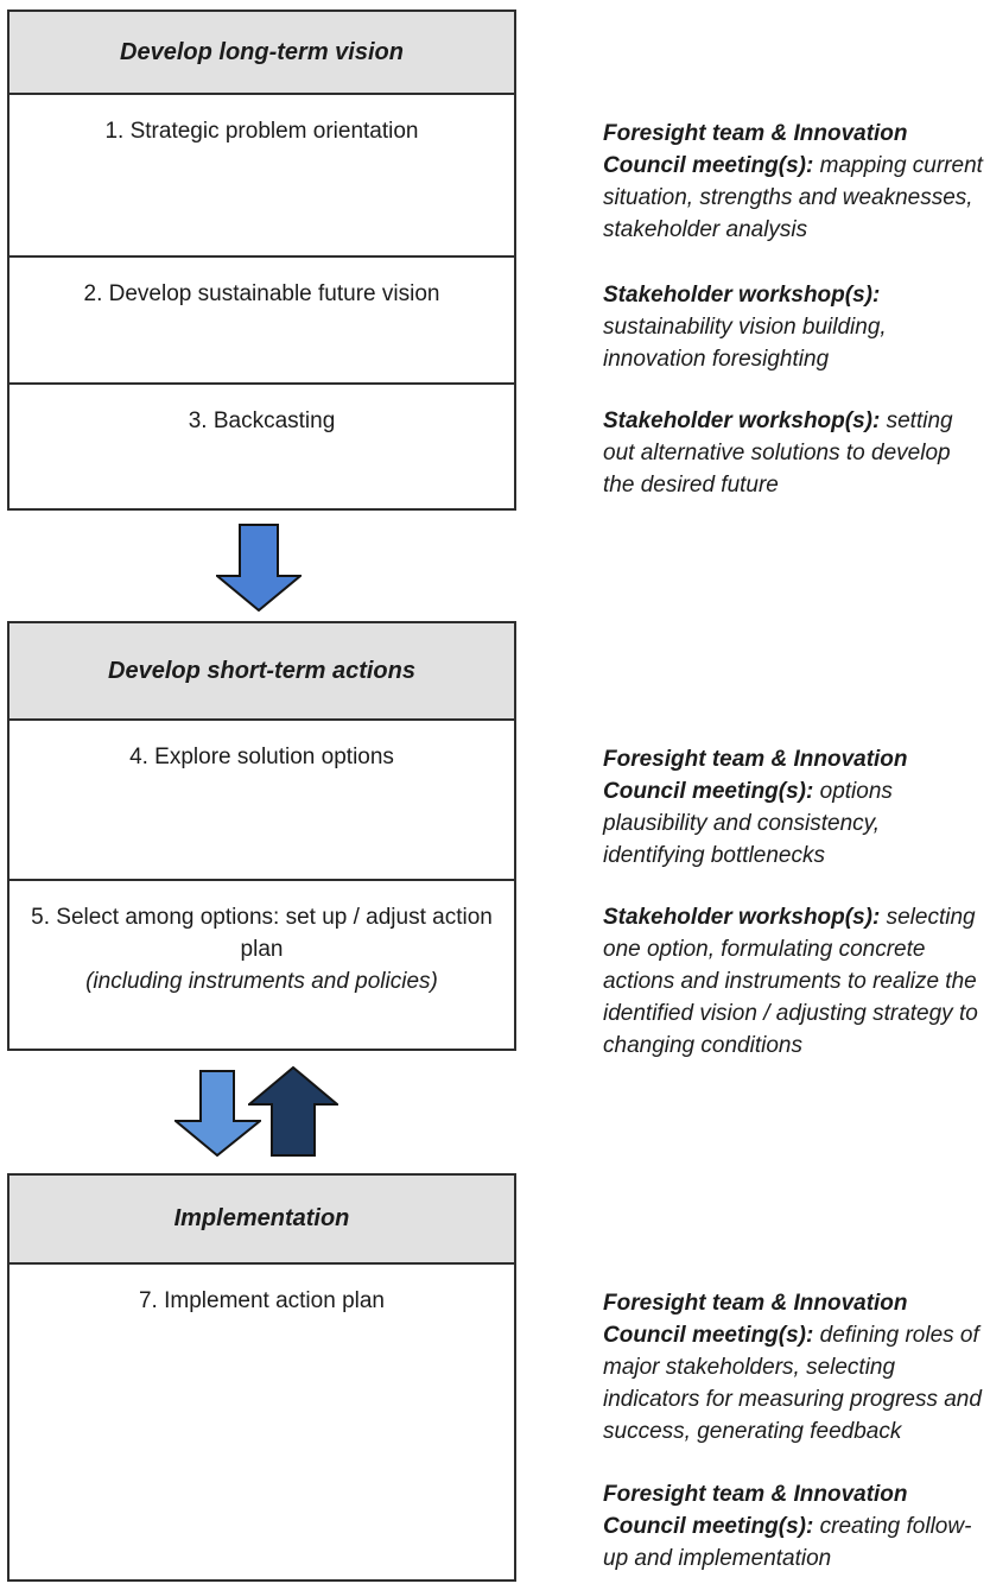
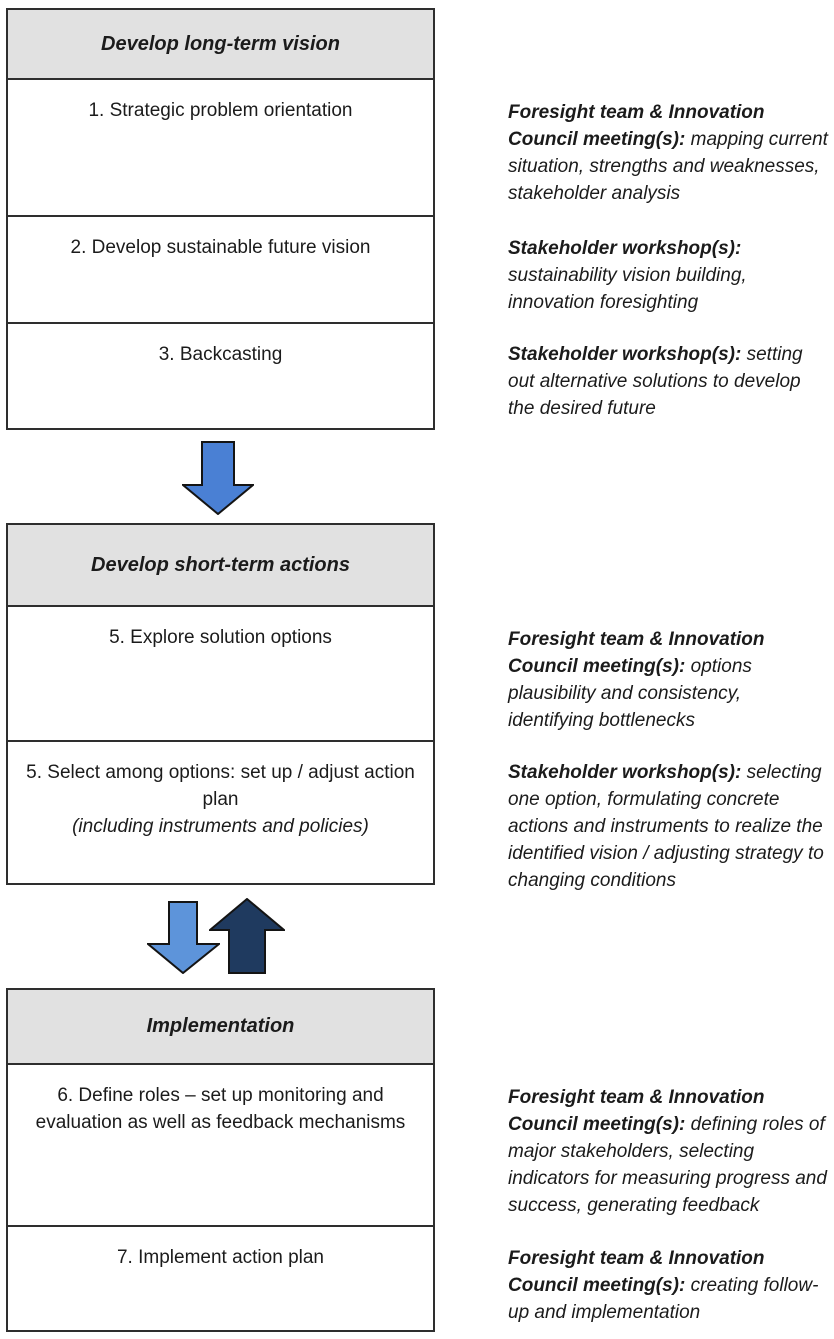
  Develop long-term vision
  1. Strategic problem orientation
  2. Develop sustainable future vision
  3. Backcasting
  Develop short-term actions
- 4. Explore solution options
+ 5. Explore solution options
  5. Select among options: set up / adjust action plan
  (including instruments and policies)
  Implementation
+ 6. Define roles – set up monitoring and evaluation as well as feedback mechanisms
  7. Implement action plan
  Foresight team & Innovation Council meeting(s): mapping current situation, strengths and weaknesses, stakeholder analysis
  Stakeholder workshop(s): sustainability vision building, innovation foresighting
  Stakeholder workshop(s): setting out alternative solutions to develop the desired future
  Foresight team & Innovation Council meeting(s): options plausibility and consistency, identifying bottlenecks
  Stakeholder workshop(s): selecting one option, formulating concrete actions and instruments to realize the identified vision / adjusting strategy to changing conditions
  Foresight team & Innovation Council meeting(s): defining roles of major stakeholders, selecting indicators for measuring progress and success, generating feedback
  Foresight team & Innovation Council meeting(s): creating follow-up and implementation
